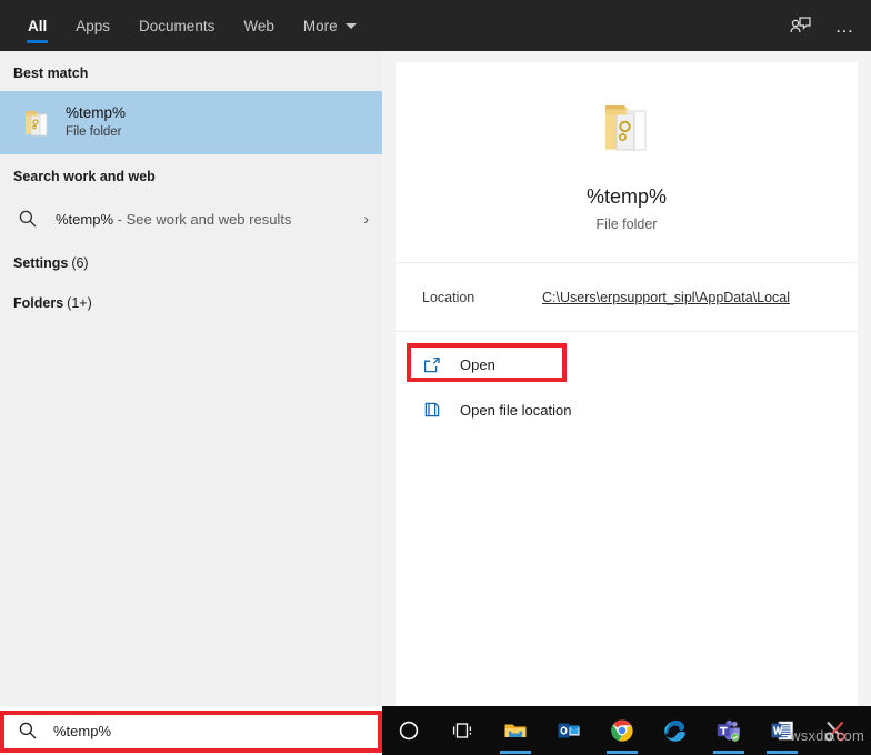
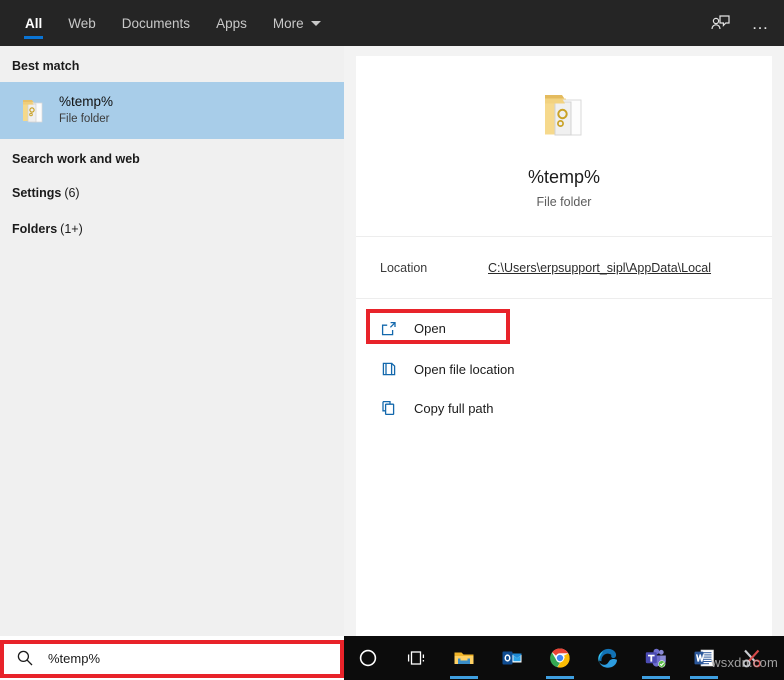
  All
- Apps
+ Web
  Documents
- Web
+ Apps
  More
  …
  Best match
  %temp%
  File folder
  Search work and web
- %temp% - See work and web results
- ›
  Settings
  (6)
  Folders
  (1+)
  %temp%
  File folder
  Location
  C:\Users\erpsupport_sipl\AppData\Local
  Open
  Open file location
+ Copy full path
  %temp%
  wsxdn.com
